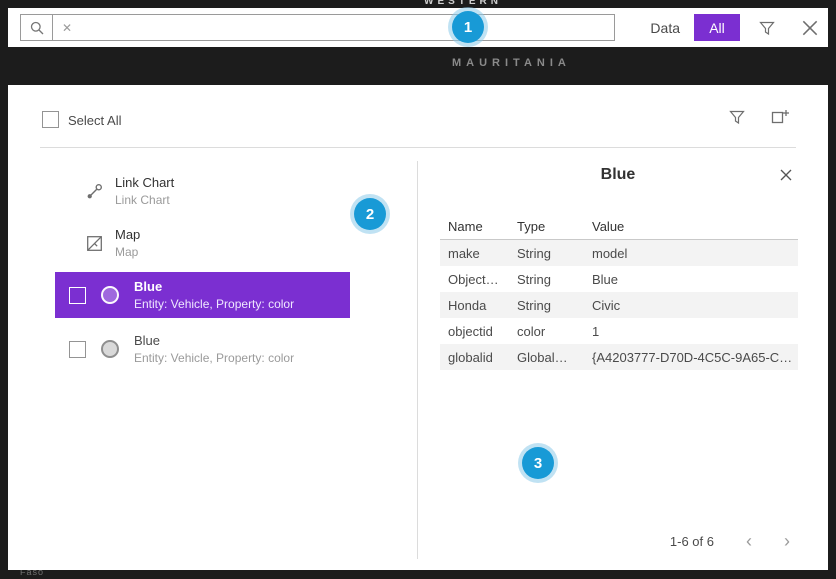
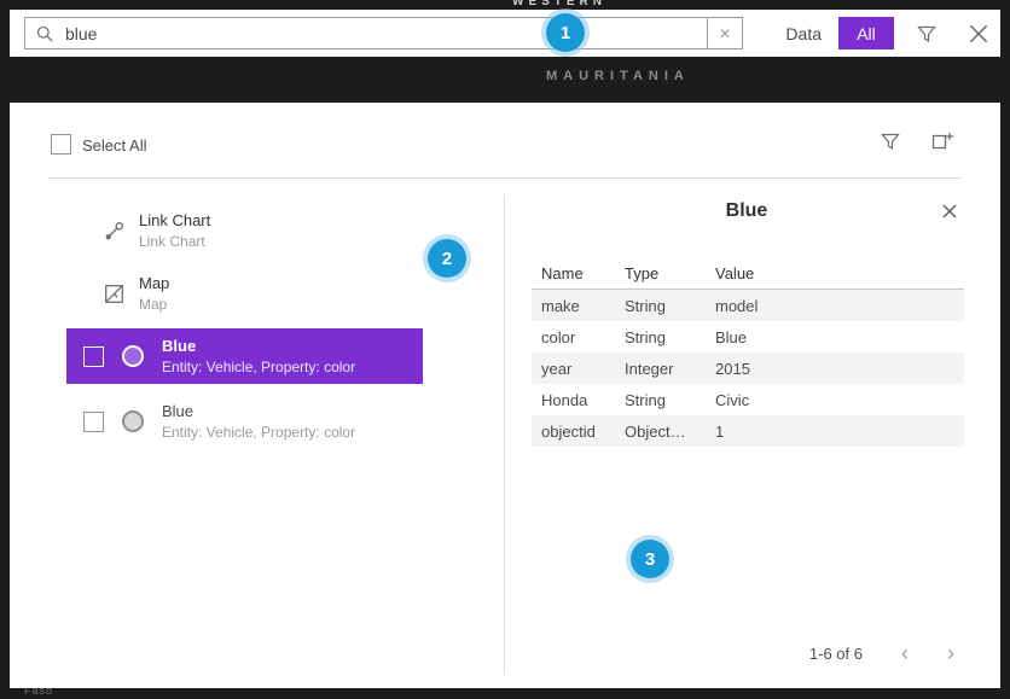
  WESTERN
  MAURITANIA
  Faso
+ blue
  ✕
  Data
  All
  Select All
  Link Chart
  Link Chart
  Map
  Map
  Blue
  Entity: Vehicle, Property: color
  Blue
  Entity: Vehicle, Property: color
  Blue
  Name
  Type
  Value
  make
  String
  model
- Object…
+ color
  String
  Blue
+ year
+ Integer
+ 2015
  Honda
  String
  Civic
  objectid
- color
+ Object…
  1
- globalid
- Global…
- {A4203777-D70D-4C5C-9A65-C…
  1-6 of 6
  ‹
  ›
  1
  2
  3
